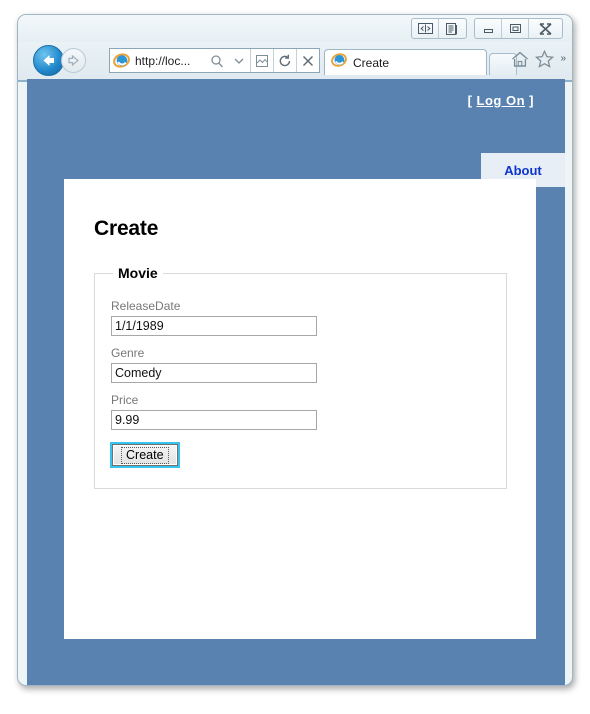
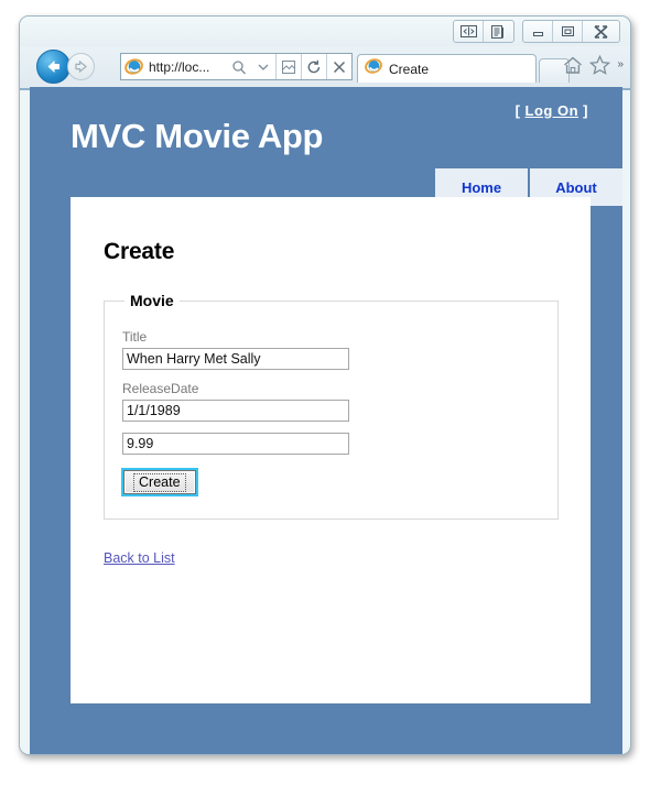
  http://loc...
  Create
  »
  [ Log On ]
+ MVC Movie App
+ Home
  About
  Create
  Movie
+ Title
+ When Harry Met Sally
  ReleaseDate
  1/1/1989
- Genre
- Comedy
- Price
  9.99
  Create
+ Back to List
